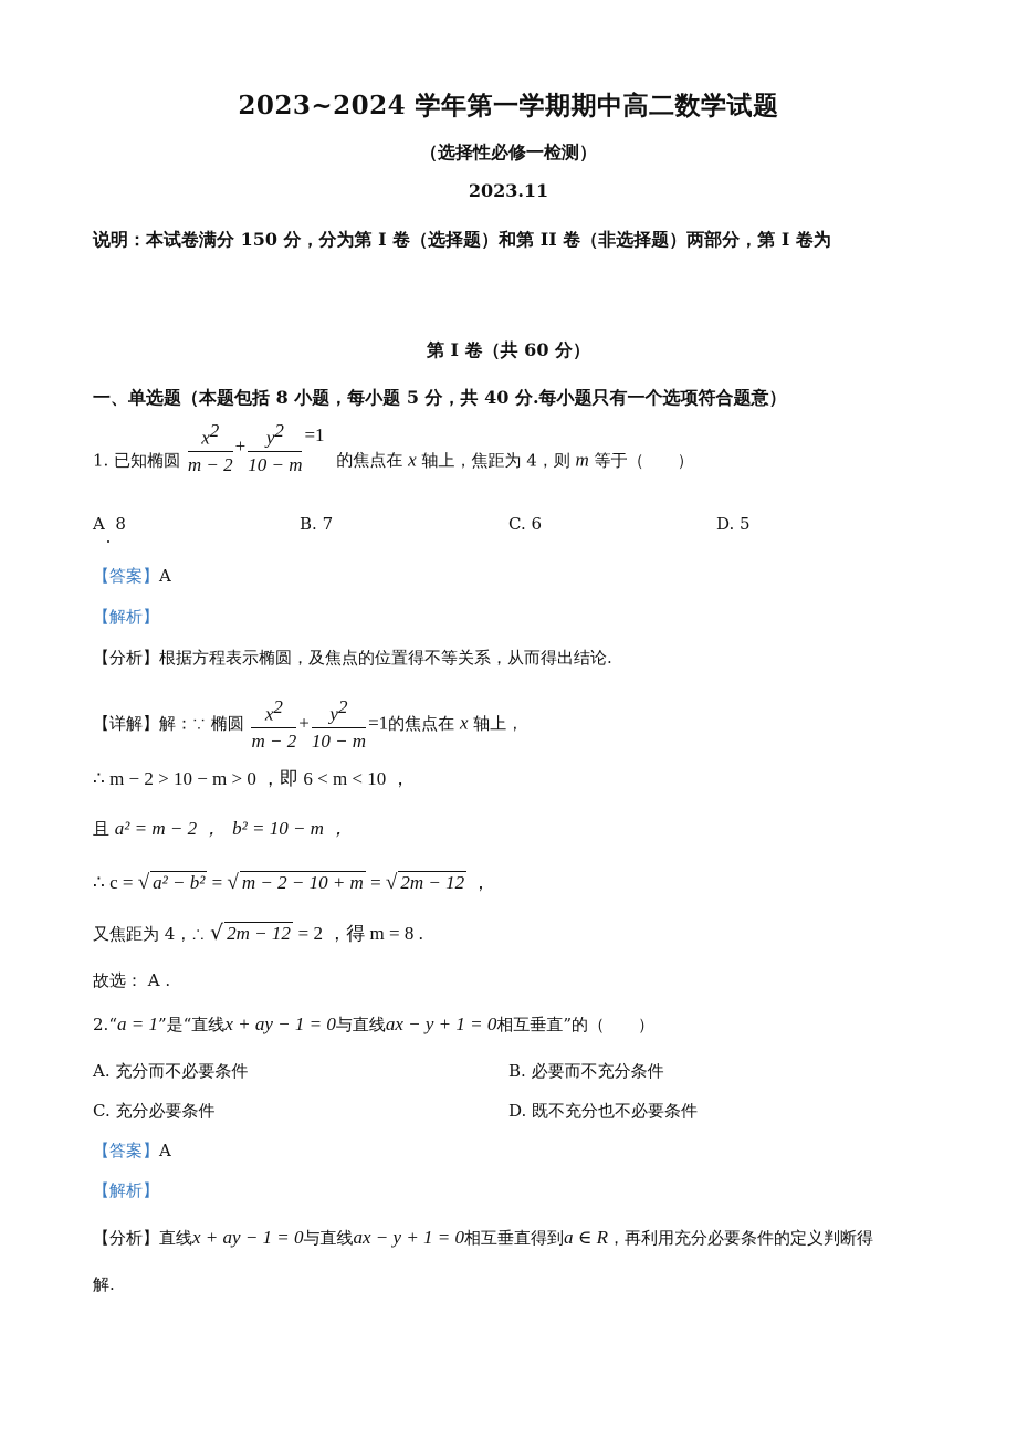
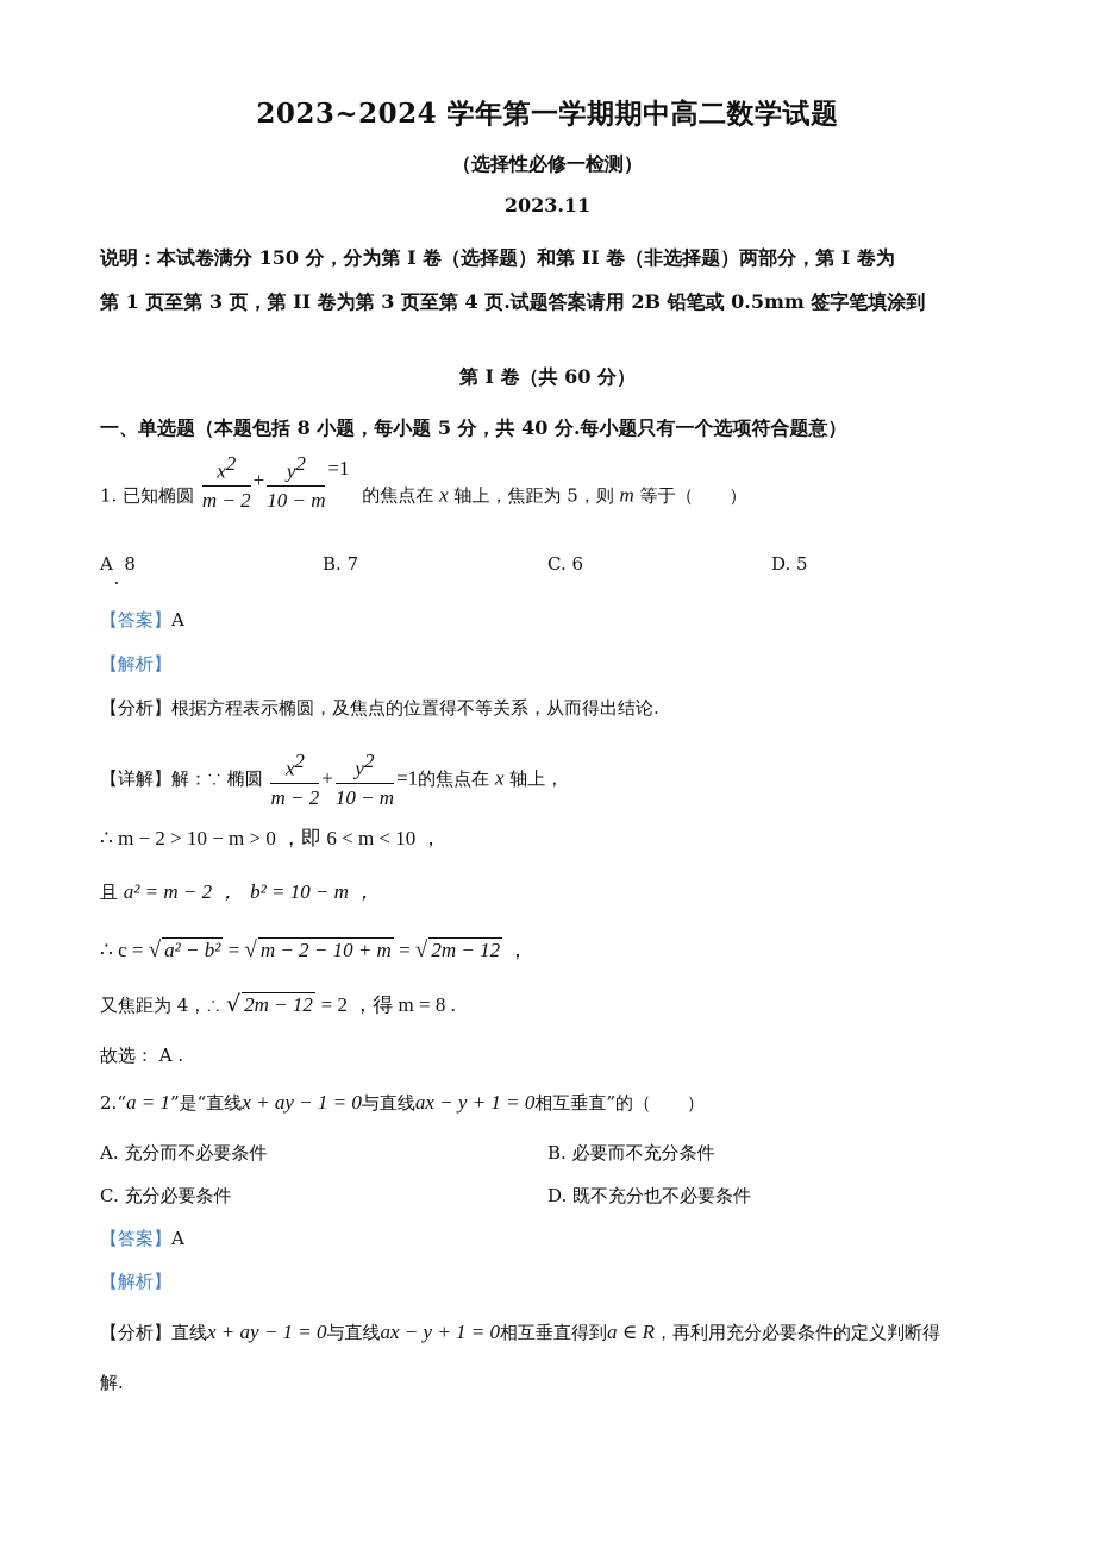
  2023~2024 学年第一学期期中高二数学试题
  （选择性必修一检测）
  2023.11
  说明：本试卷满分 150 分，分为第 I 卷（选择题）和第 II 卷（非选择题）两部分，第 I 卷为
+ 第 1 页至第 3 页，第 II 卷为第 3 页至第 4 页.试题答案请用 2B 铅笔或 0.5mm 签字笔填涂到
  第 I 卷（共 60 分）
  一、单选题（本题包括 8 小题，每小题 5 分，共 40 分.每小题只有一个选项符合题意）
  1. 已知椭圆
  x2
  m − 2
  +
  y2
  10 − m
- =1 的焦点在 x 轴上，焦距为 4，则 m 等于（ ）
+ =1 的焦点在 x 轴上，焦距为 5，则 m 等于（ ）
  A 8
  B. 7
  C. 6
  D. 5
  【答案】A
  【解析】
  【分析】根据方程表示椭圆，及焦点的位置得不等关系，从而得出结论.
  【详解】解：∵ 椭圆
  x2
  m − 2
  +
  y2
  10 − m
  =1的焦点在 x 轴上，
  ∴ m − 2 > 10 − m > 0 ，即 6 < m < 10 ，
  且 a² = m − 2 ， b² = 10 − m ，
  ∴ c = √ a² − b² = √ m − 2 − 10 + m = √ 2m − 12 ，
  又焦距为 4，∴ √ 2m − 12 = 2 ，得 m = 8 .
  故选： A .
  2.“a = 1”是“直线x + ay − 1 = 0与直线ax − y + 1 = 0相互垂直”的（ ）
  A. 充分而不必要条件
  B. 必要而不充分条件
  C. 充分必要条件
  D. 既不充分也不必要条件
  【答案】A
  【解析】
  【分析】直线x + ay − 1 = 0与直线ax − y + 1 = 0相互垂直得到a ∈ R，再利用充分必要条件的定义判断得
  解.
